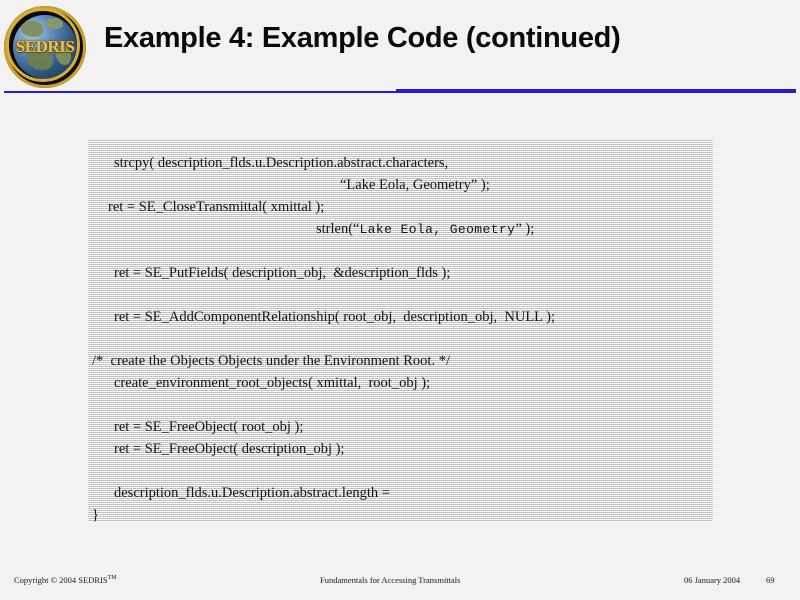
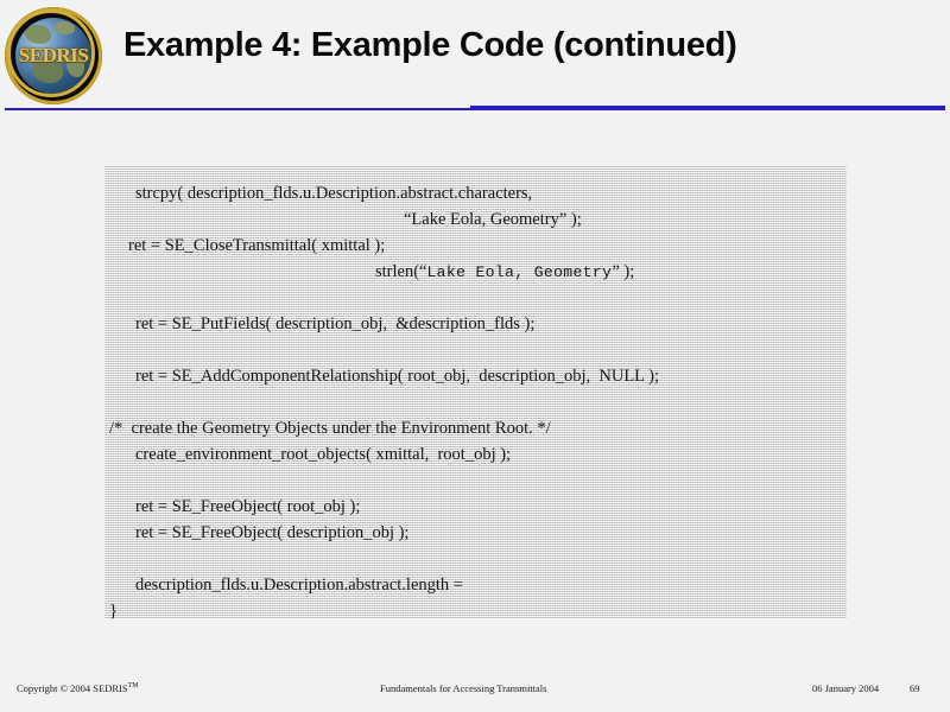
  SEDRIS
  Example 4: Example Code (continued)
  strcpy( description_flds.u.Description.abstract.characters,
  “Lake Eola, Geometry” );
  ret = SE_CloseTransmittal( xmittal );
  strlen(“Lake Eola, Geometry” );
  ret = SE_PutFields( description_obj, &description_flds );
  ret = SE_AddComponentRelationship( root_obj, description_obj, NULL );
- /* create the Objects Objects under the Environment Root. */
+ /* create the Geometry Objects under the Environment Root. */
  create_environment_root_objects( xmittal, root_obj );
  ret = SE_FreeObject( root_obj );
  ret = SE_FreeObject( description_obj );
  description_flds.u.Description.abstract.length =
  }
  Copyright © 2004 SEDRIS
  Fundamentals for Accessing Transmittals
  06 January 2004
  69
